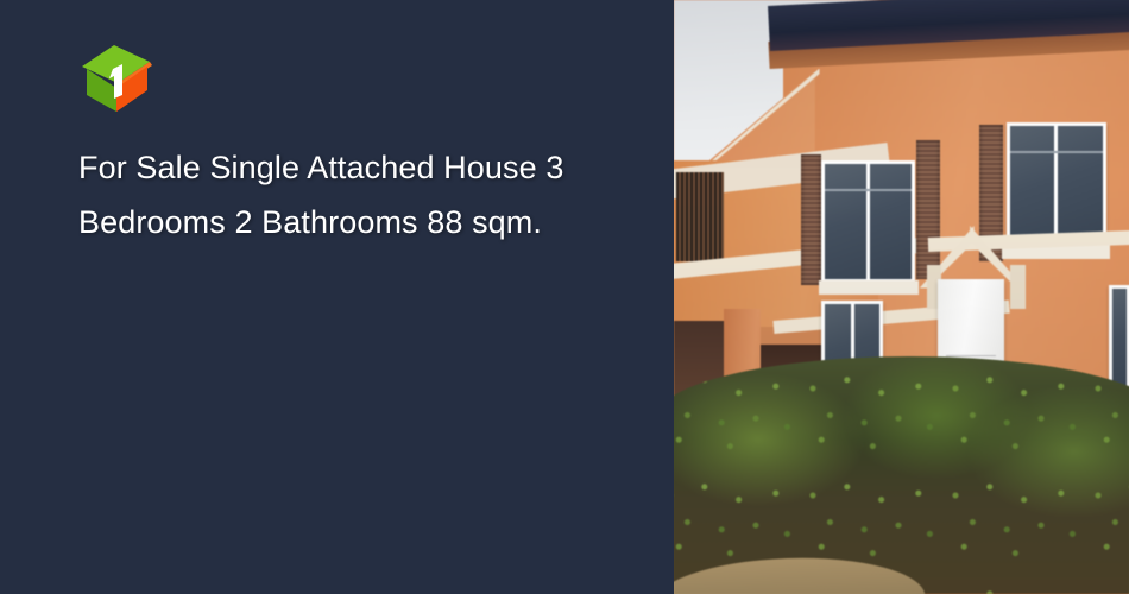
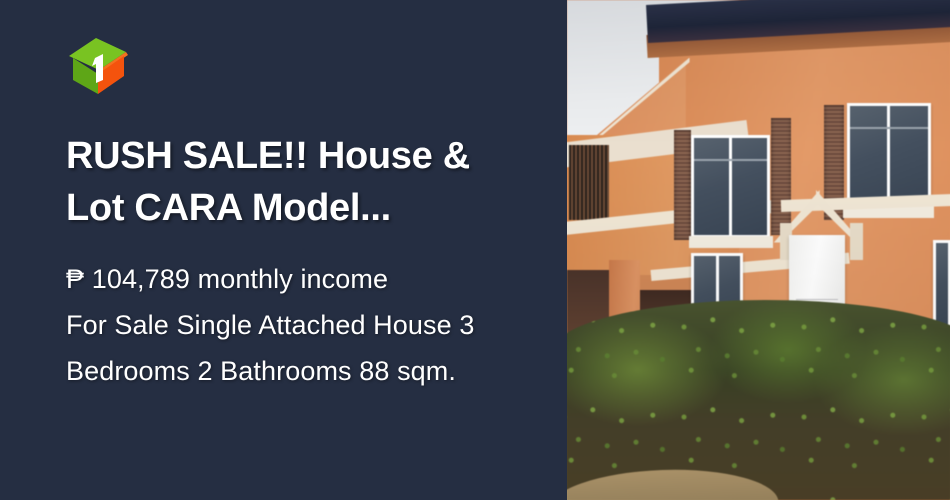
+ RUSH SALE!! House &
+ Lot CARA Model...
+ ₱ 104,789 monthly income
  For Sale Single Attached House 3
  Bedrooms 2 Bathrooms 88 sqm.
